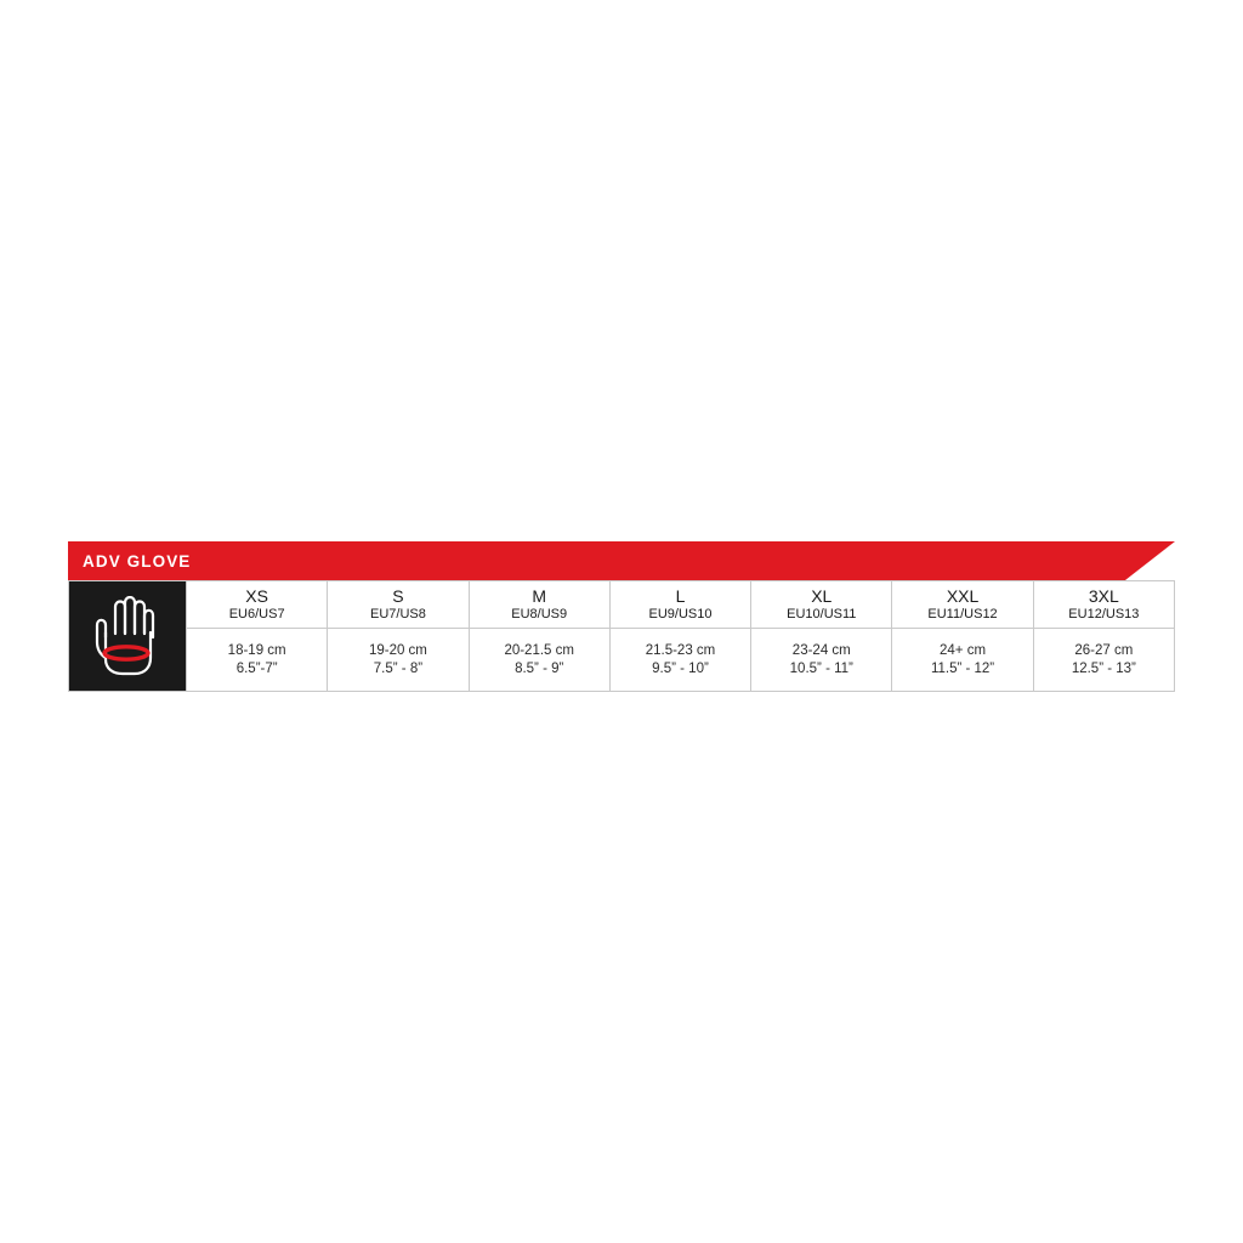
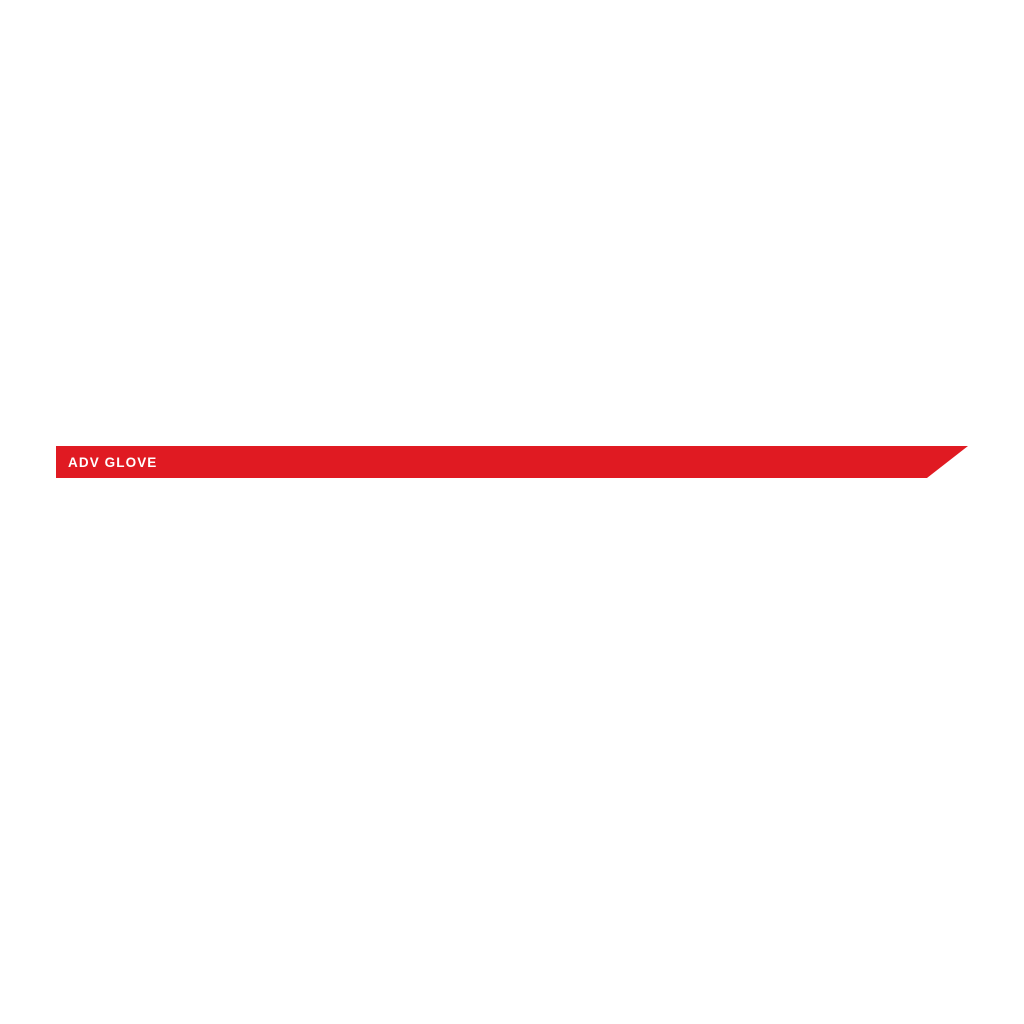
  ADV GLOVE
- 	XS EU6/US7	S EU7/US8	M EU8/US9	L EU9/US10	XL EU10/US11	XXL EU11/US12	3XL EU12/US13
- 18-19 cm 6.5”-7”	19-20 cm 7.5” - 8”	20-21.5 cm 8.5” - 9”	21.5-23 cm 9.5” - 10”	23-24 cm 10.5” - 11”	24+ cm 11.5” - 12”	26-27 cm 12.5” - 13”
